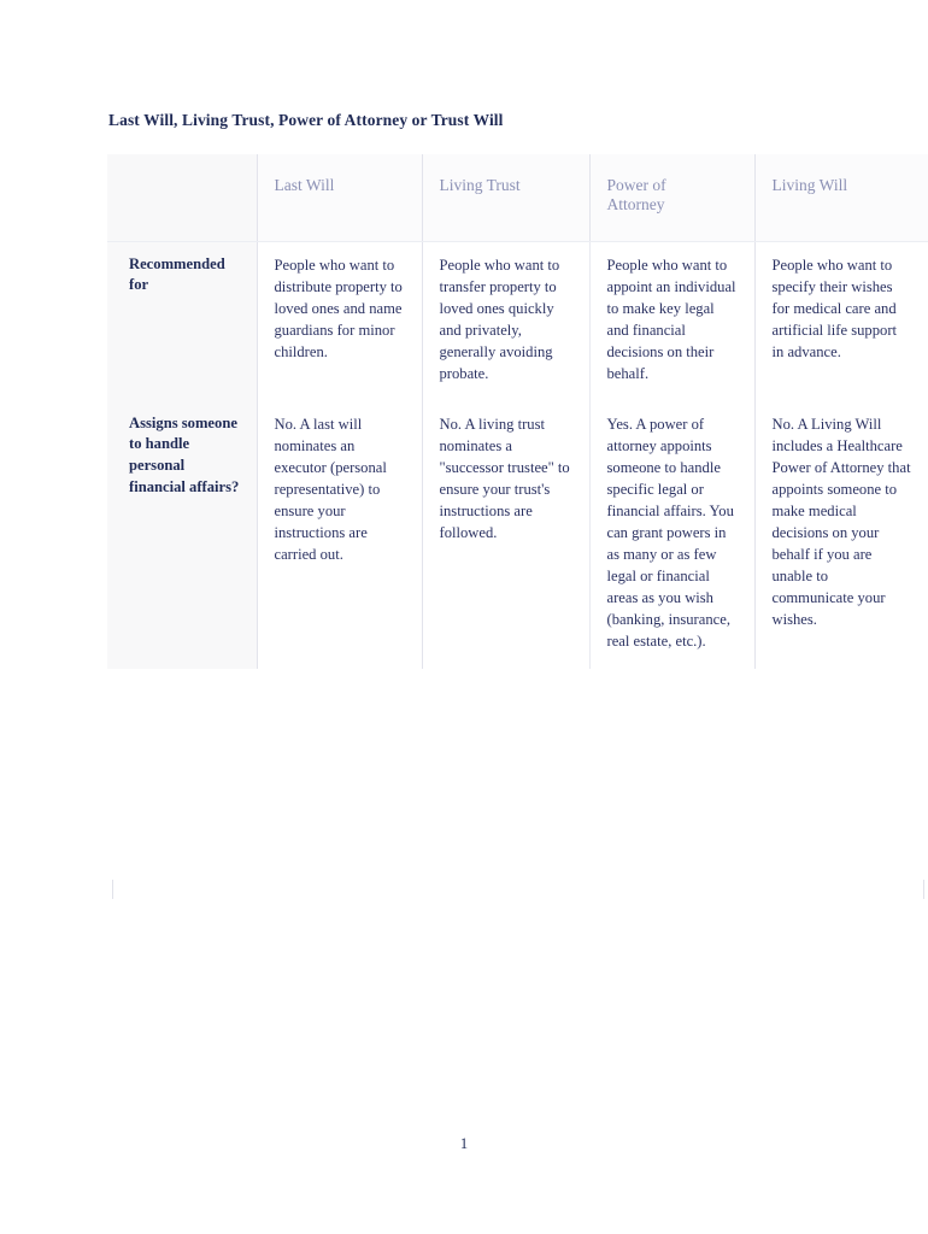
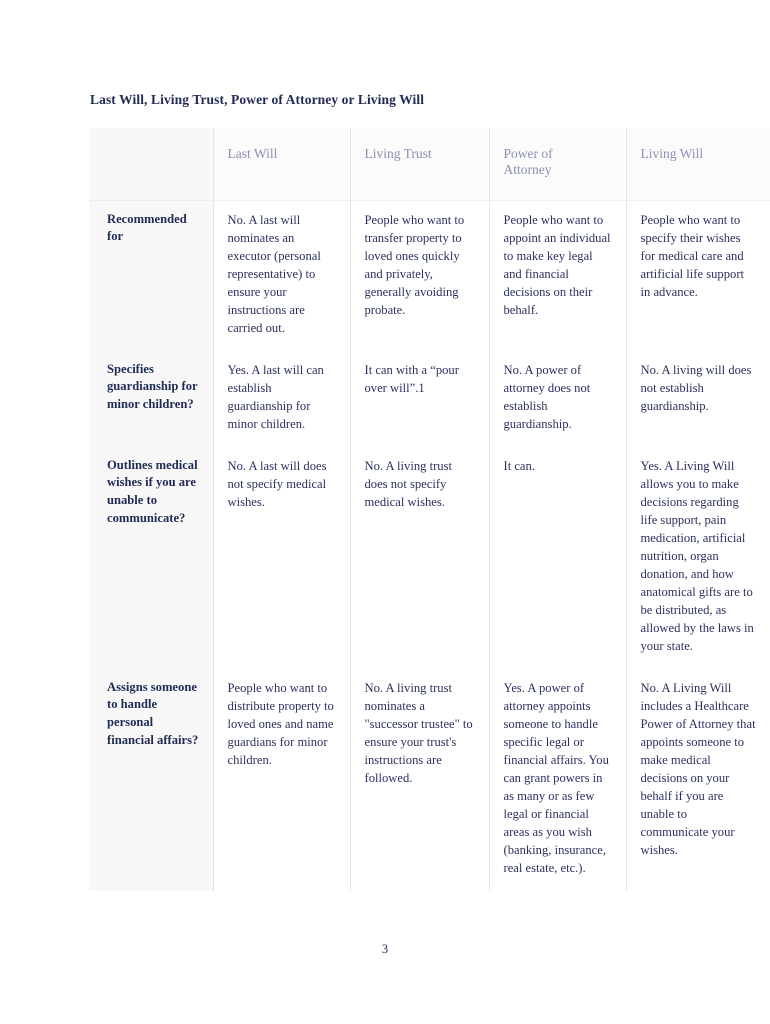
- Last Will, Living Trust, Power of Attorney or Trust Will
+ Last Will, Living Trust, Power of Attorney or Living Will
  	Last Will	Living Trust	Power of Attorney	Living Will
- Recommended for	People who want to distribute property to loved ones and name guardians for minor children.	People who want to transfer property to loved ones quickly and privately, generally avoiding probate.	People who want to appoint an individual to make key legal and financial decisions on their behalf.	People who want to specify their wishes for medical care and artificial life support in advance.
+ Recommended for	No. A last will nominates an executor (personal representative) to ensure your instructions are carried out.	People who want to transfer property to loved ones quickly and privately, generally avoiding probate.	People who want to appoint an individual to make key legal and financial decisions on their behalf.	People who want to specify their wishes for medical care and artificial life support in advance.
+ Specifies guardianship for minor children?	Yes. A last will can establish guardianship for minor children.	It can with a “pour over will”.1	No. A power of attorney does not establish guardianship.	No. A living will does not establish guardianship.
+ Outlines medical wishes if you are unable to communicate?	No. A last will does not specify medical wishes.	No. A living trust does not specify medical wishes.	It can.	Yes. A Living Will allows you to make decisions regarding life support, pain medication, artificial nutrition, organ donation, and how anatomical gifts are to be distributed, as allowed by the laws in your state.
- Assigns someone to handle personal financial affairs?	No. A last will nominates an executor (personal representative) to ensure your instructions are carried out.	No. A living trust nominates a "successor trustee" to ensure your trust's instructions are followed.	Yes. A power of attorney appoints someone to handle specific legal or financial affairs. You can grant powers in as many or as few legal or financial areas as you wish (banking, insurance, real estate, etc.).	No. A Living Will includes a Healthcare Power of Attorney that appoints someone to make medical decisions on your behalf if you are unable to communicate your wishes.
+ Assigns someone to handle personal financial affairs?	People who want to distribute property to loved ones and name guardians for minor children.	No. A living trust nominates a "successor trustee" to ensure your trust's instructions are followed.	Yes. A power of attorney appoints someone to handle specific legal or financial affairs. You can grant powers in as many or as few legal or financial areas as you wish (banking, insurance, real estate, etc.).	No. A Living Will includes a Healthcare Power of Attorney that appoints someone to make medical decisions on your behalf if you are unable to communicate your wishes.
- 1
+ 3
